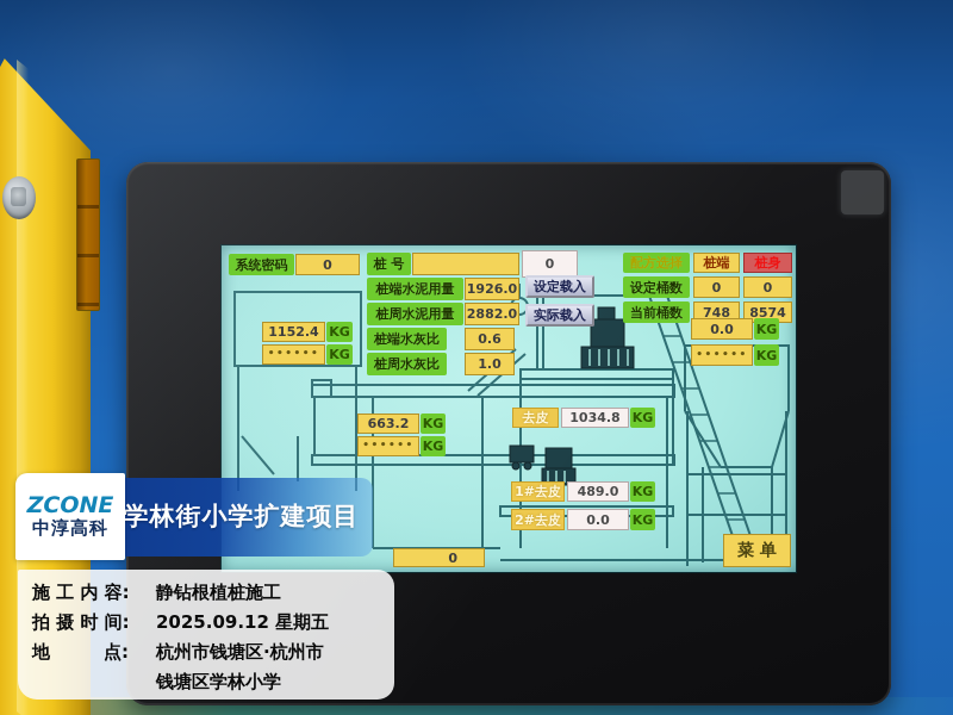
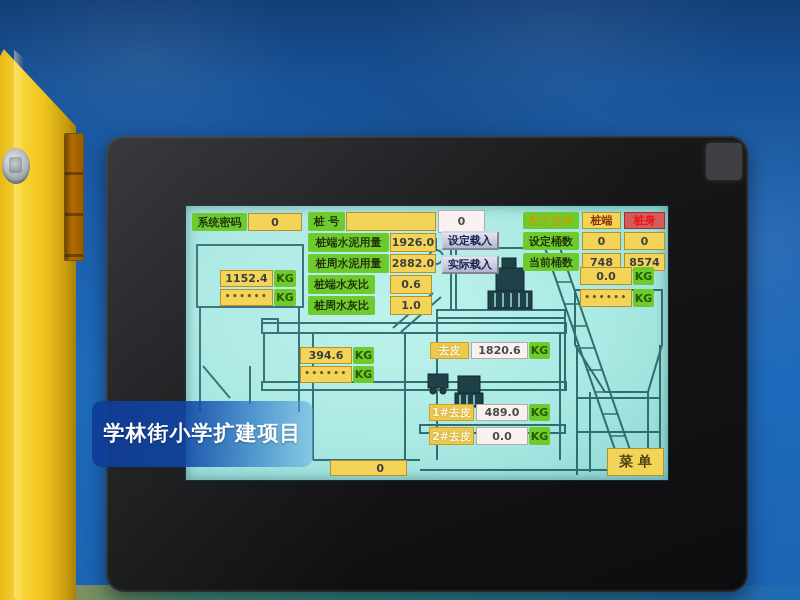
  系统密码
  0
  桩 号
  0
  配方选择
  桩端
  桩身
  桩端水泥用量
  1926.0
  设定载入
  设定桶数
  0
  0
  桩周水泥用量
  2882.0
  实际载入
  当前桶数
  748
  8574
  桩端水灰比
  0.6
  0.0
  KG
  桩周水灰比
  1.0
  ••••••
  KG
  1152.4
  KG
  ••••••
  KG
- 663.2
+ 394.6
  KG
  ••••••
  KG
  去皮
- 1034.8
+ 1820.6
  KG
  1#去皮
  489.0
  KG
  2#去皮
  0.0
  KG
  0
  菜 单
  学林街小学扩建项目
- ZCONE
- 中淳高科
- 施 工 内 容:
- 静钻根植桩施工
- 拍 摄 时 间:
- 2025.09.12 星期五
- 地 点:
- 杭州市钱塘区·杭州市
- 钱塘区学林小学
